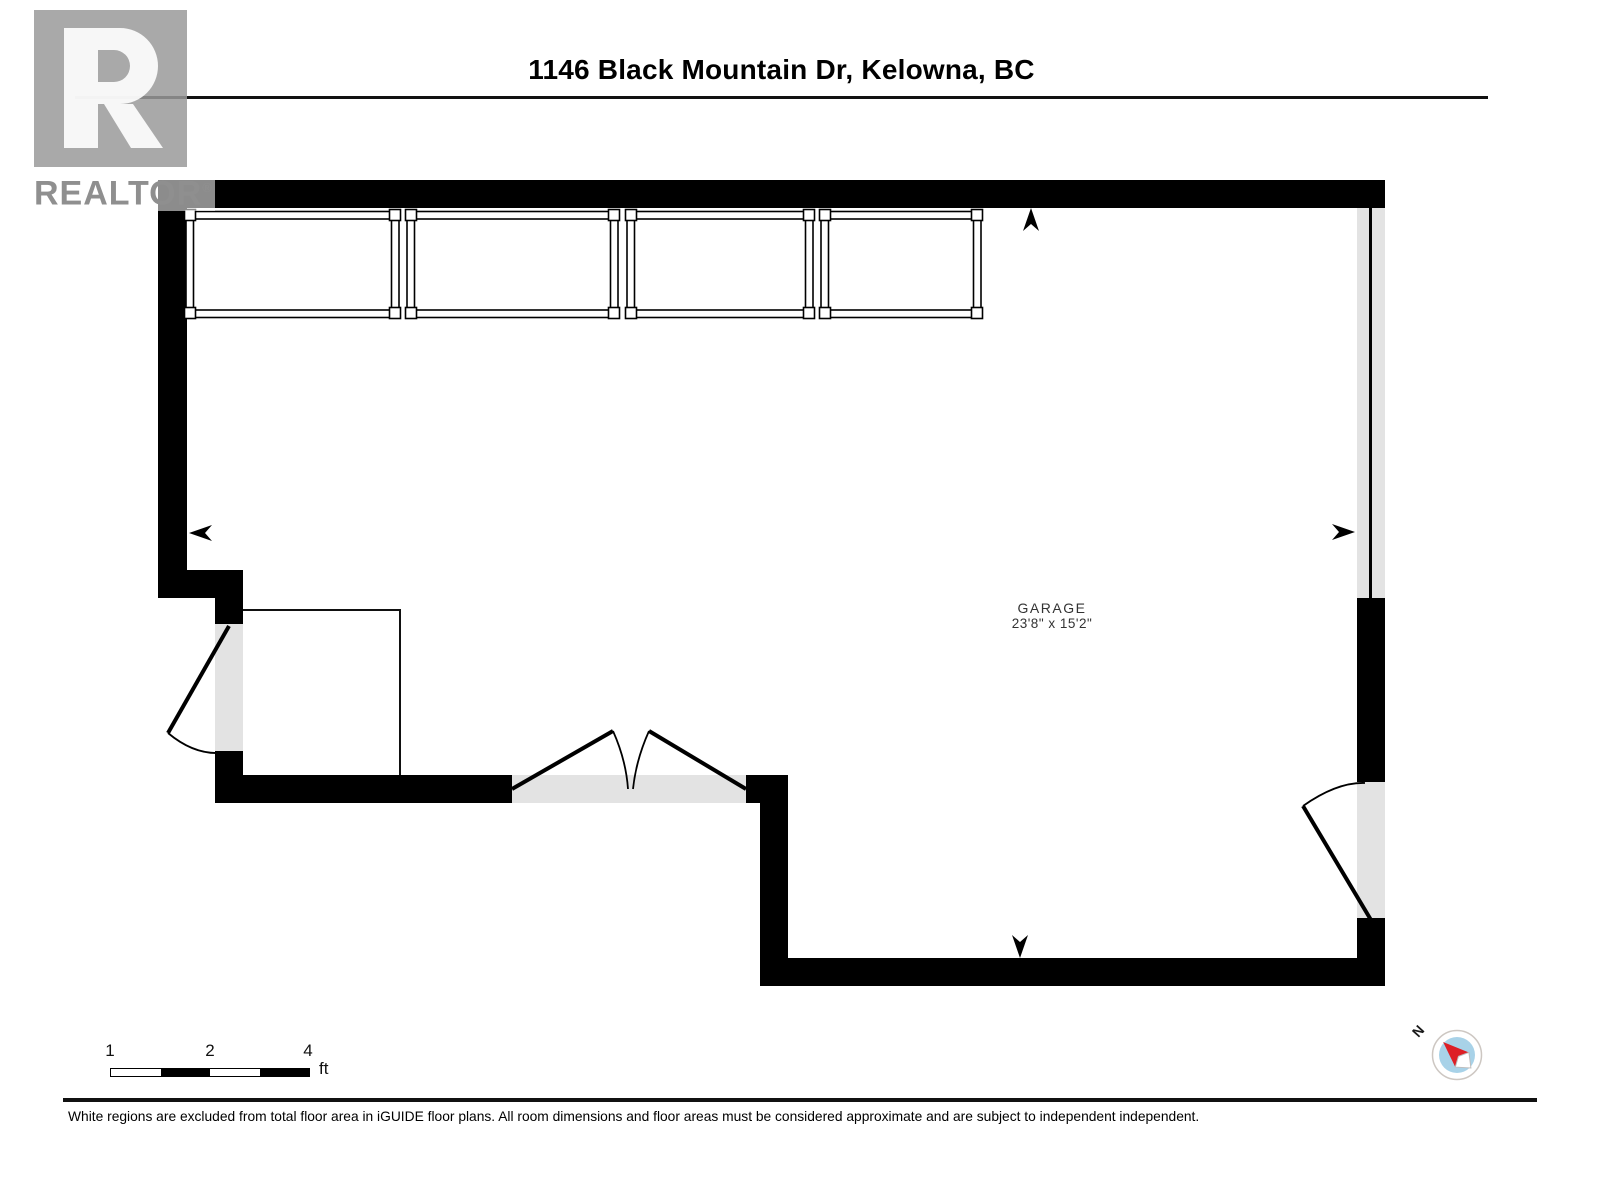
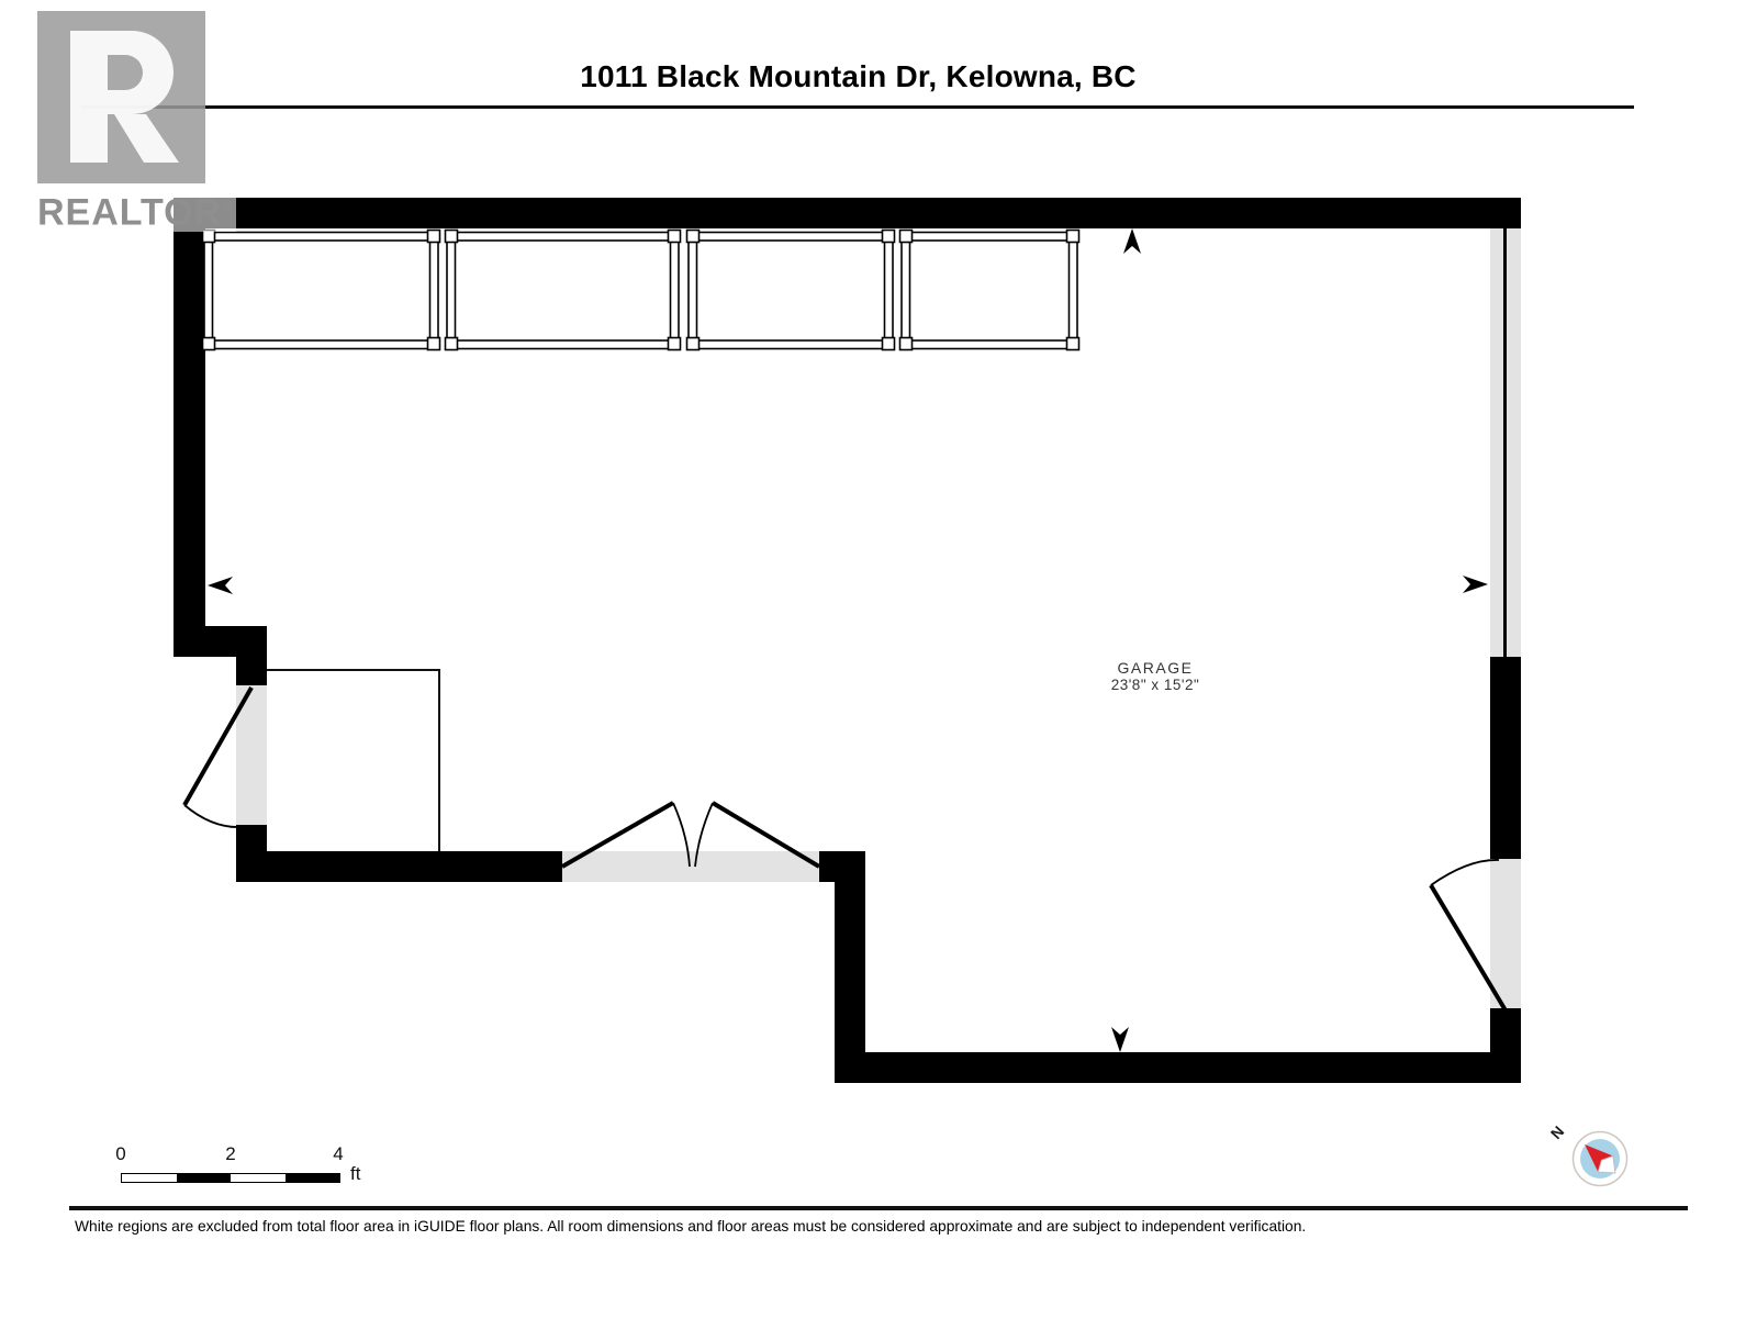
- 1146 Black Mountain Dr, Kelowna, BC
+ 1011 Black Mountain Dr, Kelowna, BC
  GARAGE
  23'8" x 15'2"
  REALTOR
- 1
+ 0
  2
  4
  ft
- White regions are excluded from total floor area in iGUIDE floor plans. All room dimensions and floor areas must be considered approximate and are subject to independent independent.
+ White regions are excluded from total floor area in iGUIDE floor plans. All room dimensions and floor areas must be considered approximate and are subject to independent verification.
